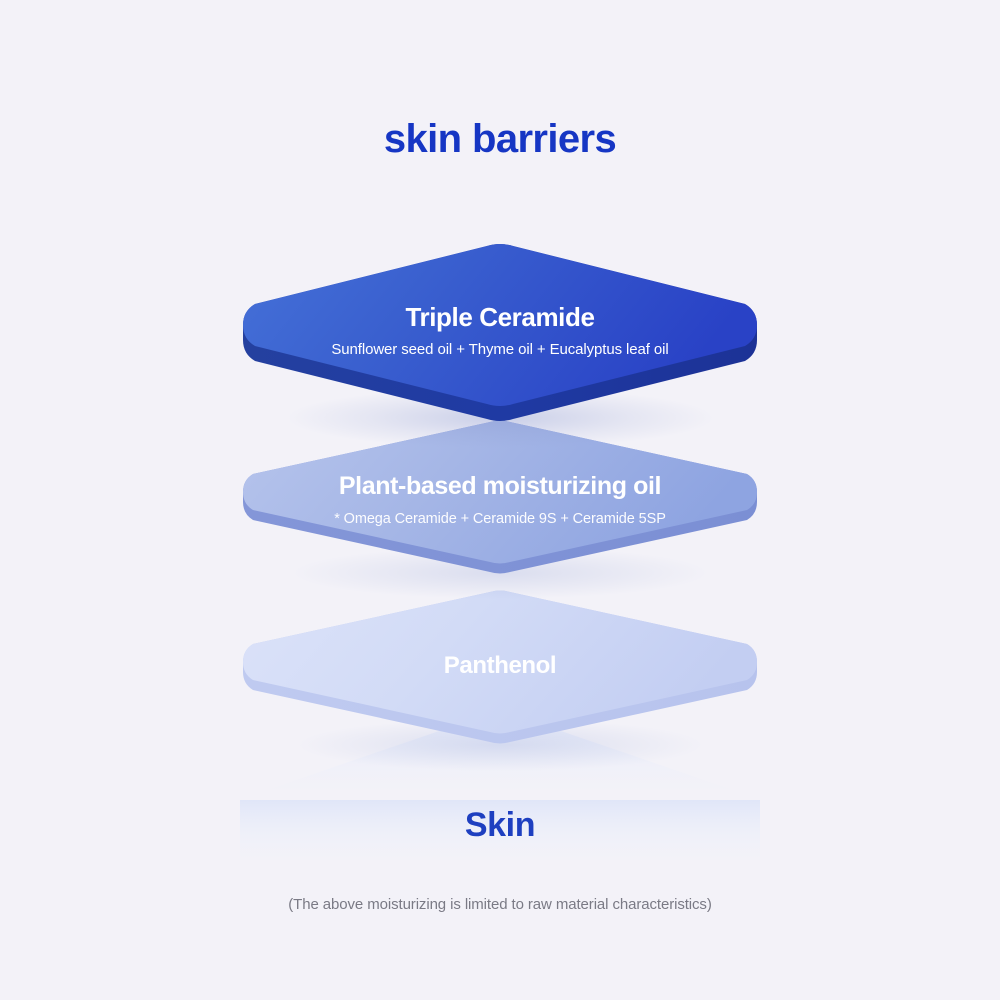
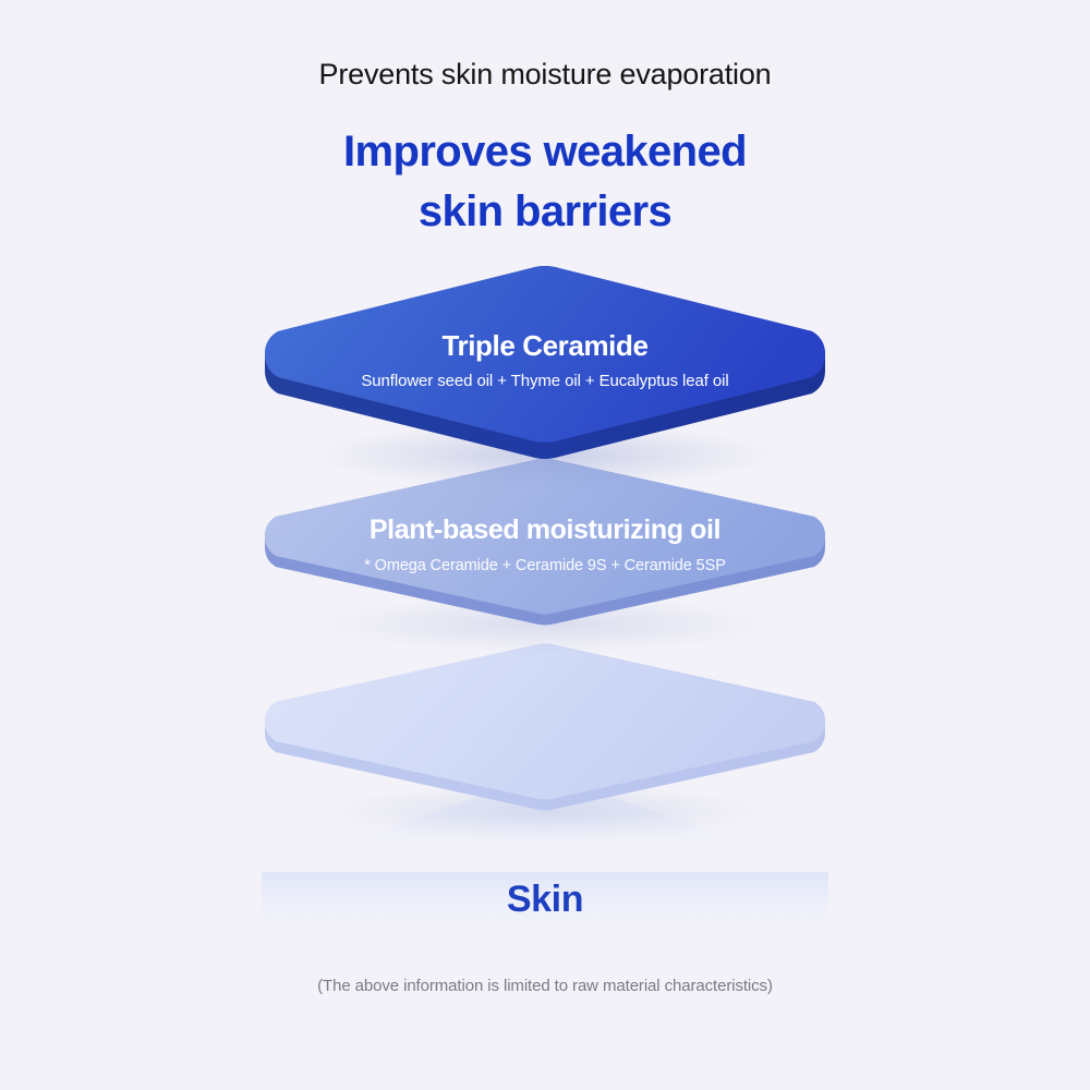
+ Prevents skin moisture evaporation
+ Improves weakened
  skin barriers
  Triple Ceramide
  Sunflower seed oil + Thyme oil + Eucalyptus leaf oil
  Plant-based moisturizing oil
  * Omega Ceramide + Ceramide 9S + Ceramide 5SP
- Panthenol
  Skin
- (The above moisturizing is limited to raw material characteristics)
+ (The above information is limited to raw material characteristics)
